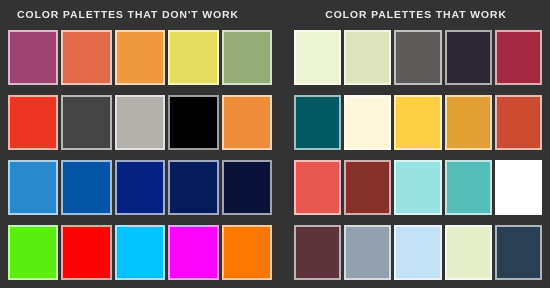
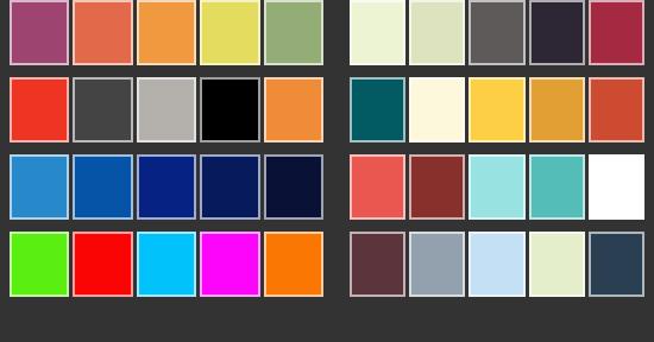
- COLOR PALETTES THAT DON'T WORK
- COLOR PALETTES THAT WORK
